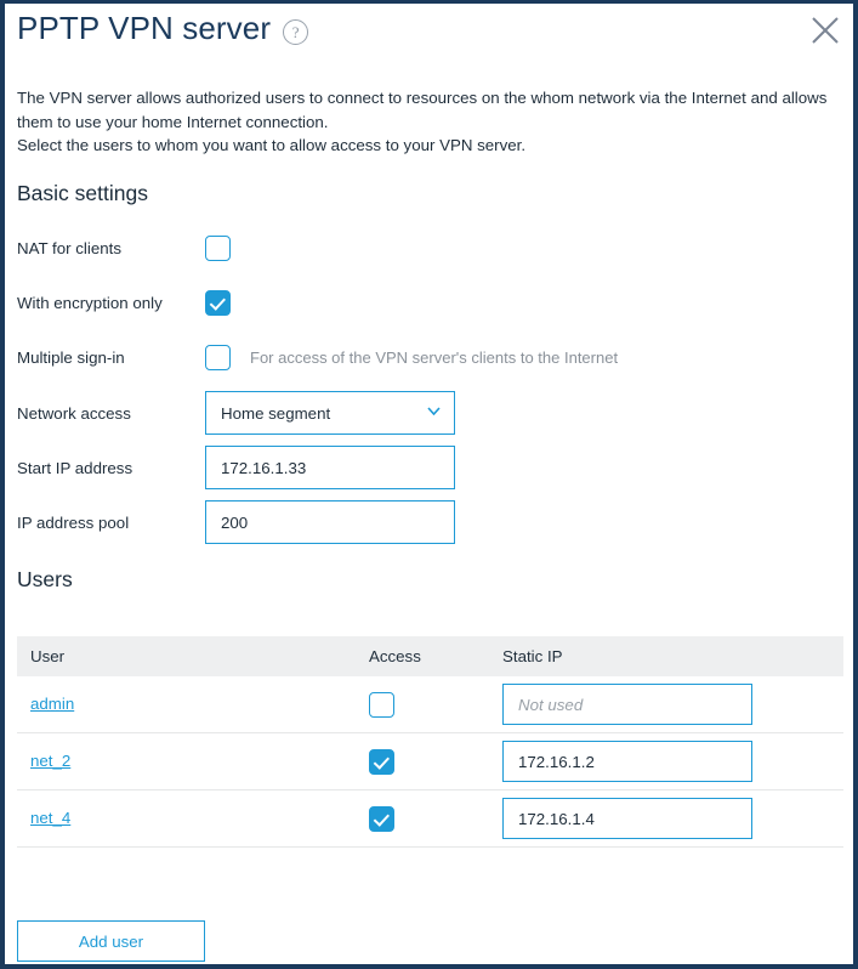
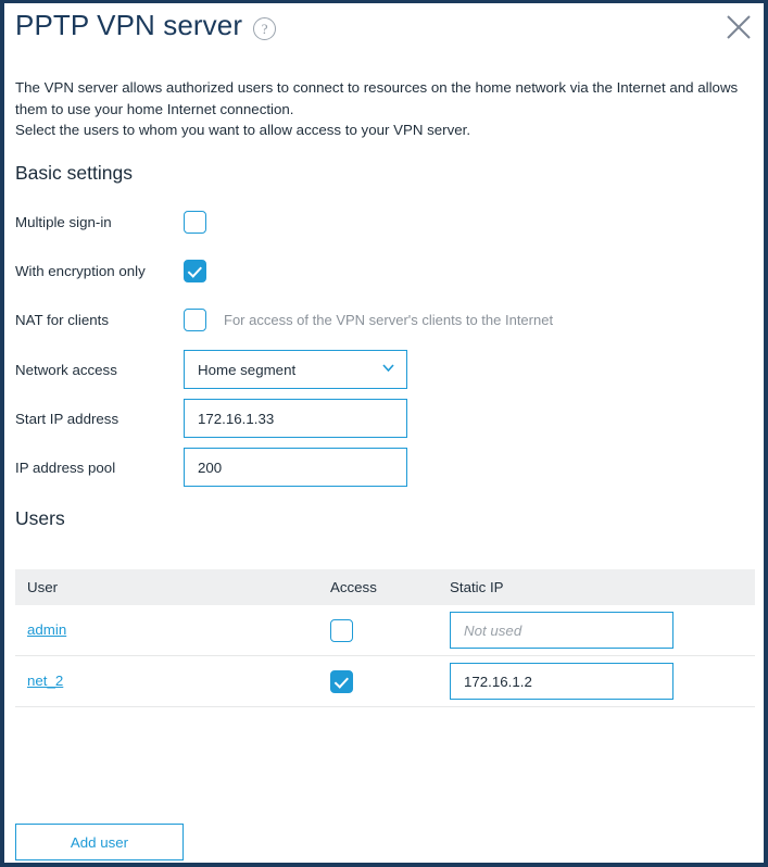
  PPTP VPN server
  ?
- The VPN server allows authorized users to connect to resources on the whom network via the Internet and allows them to use your home Internet connection.
+ The VPN server allows authorized users to connect to resources on the home network via the Internet and allows them to use your home Internet connection.
  Select the users to whom you want to allow access to your VPN server.
  Basic settings
- NAT for clients
+ Multiple sign-in
  With encryption only
- Multiple sign-in
+ NAT for clients
  For access of the VPN server's clients to the Internet
  Network access
  Home segment
  Start IP address
  172.16.1.33
  IP address pool
  200
  Users
  User
  Access
  Static IP
  admin
  Not used
  net_2
  172.16.1.2
- net_4
- 172.16.1.4
  Add user
